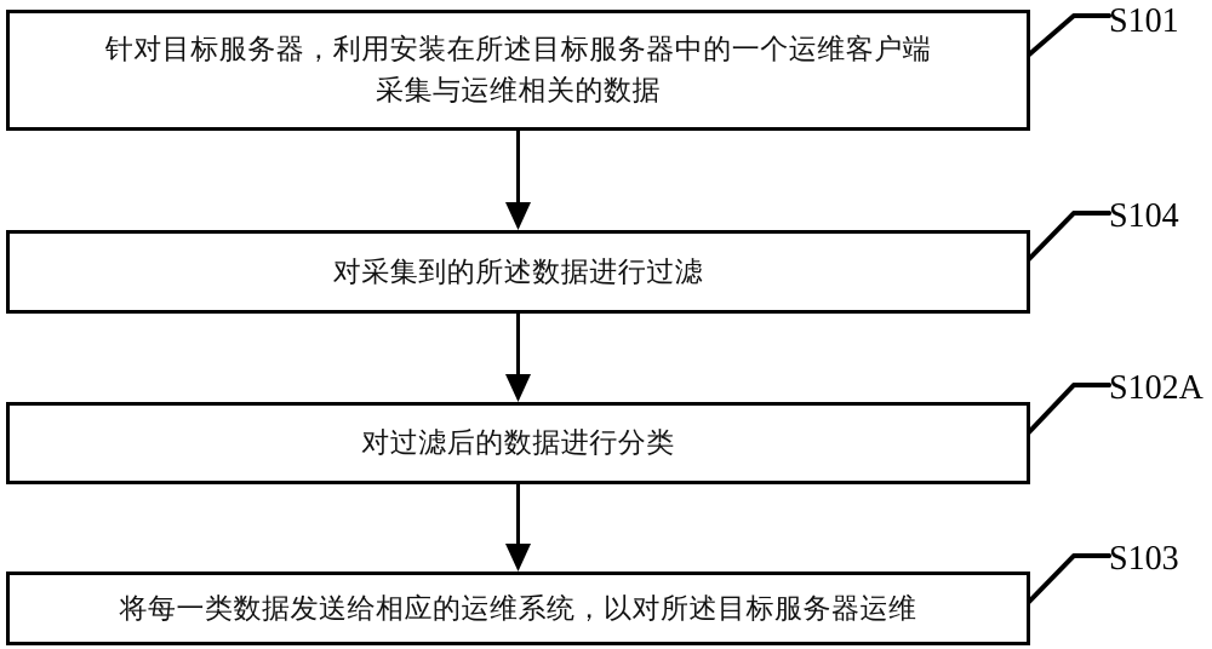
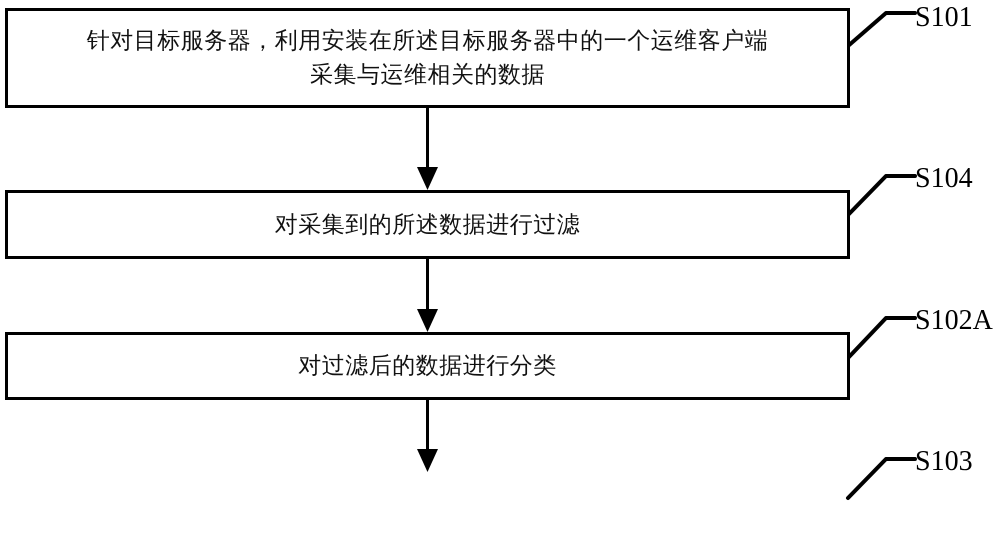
  针对目标服务器，利用安装在所述目标服务器中的一个运维客户端
  采集与运维相关的数据
  对采集到的所述数据进行过滤
  对过滤后的数据进行分类
- 将每一类数据发送给相应的运维系统，以对所述目标服务器运维
  S101
  S104
  S102A
  S103
